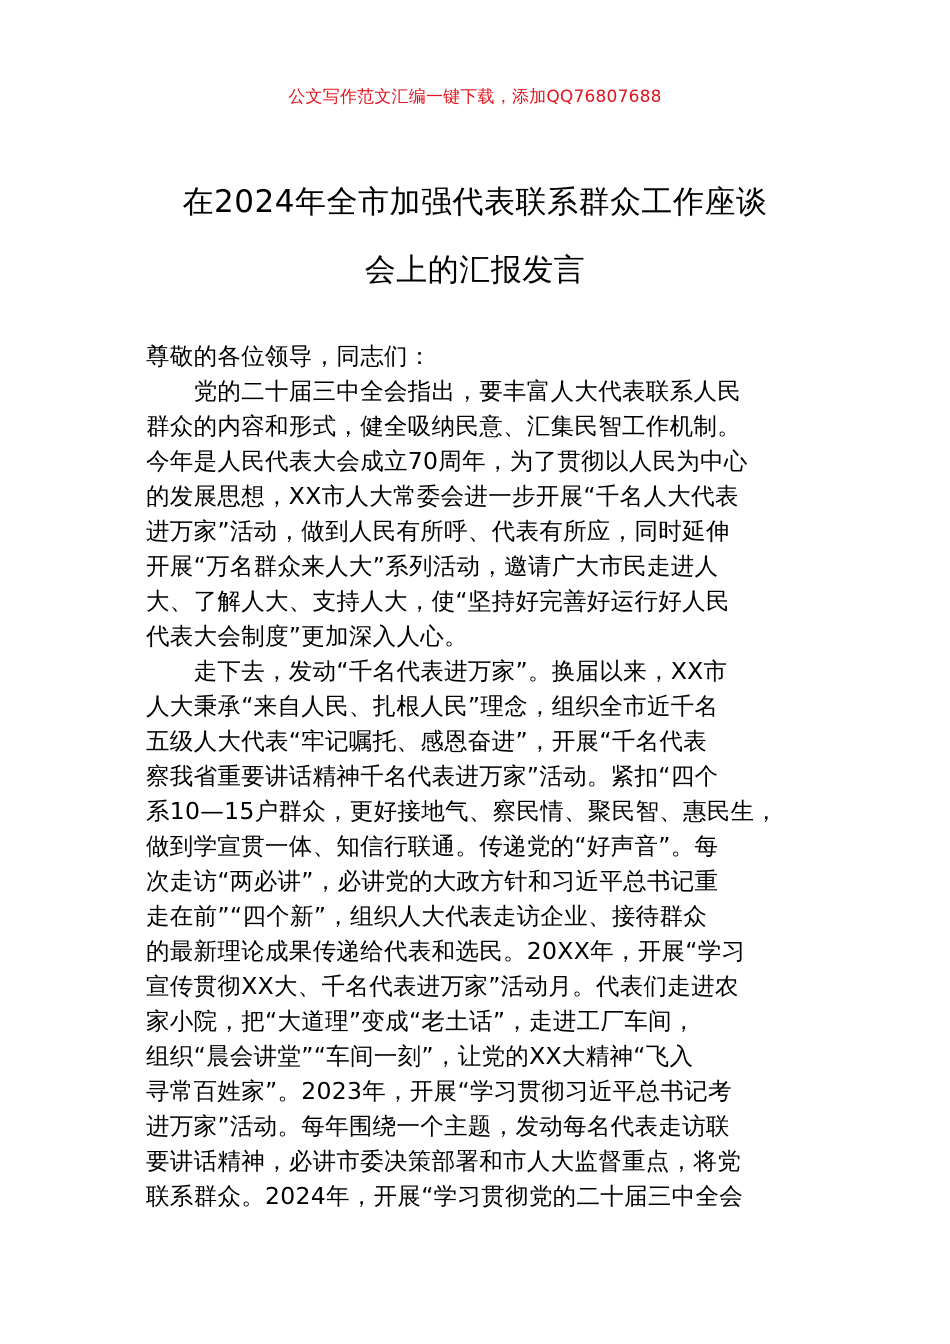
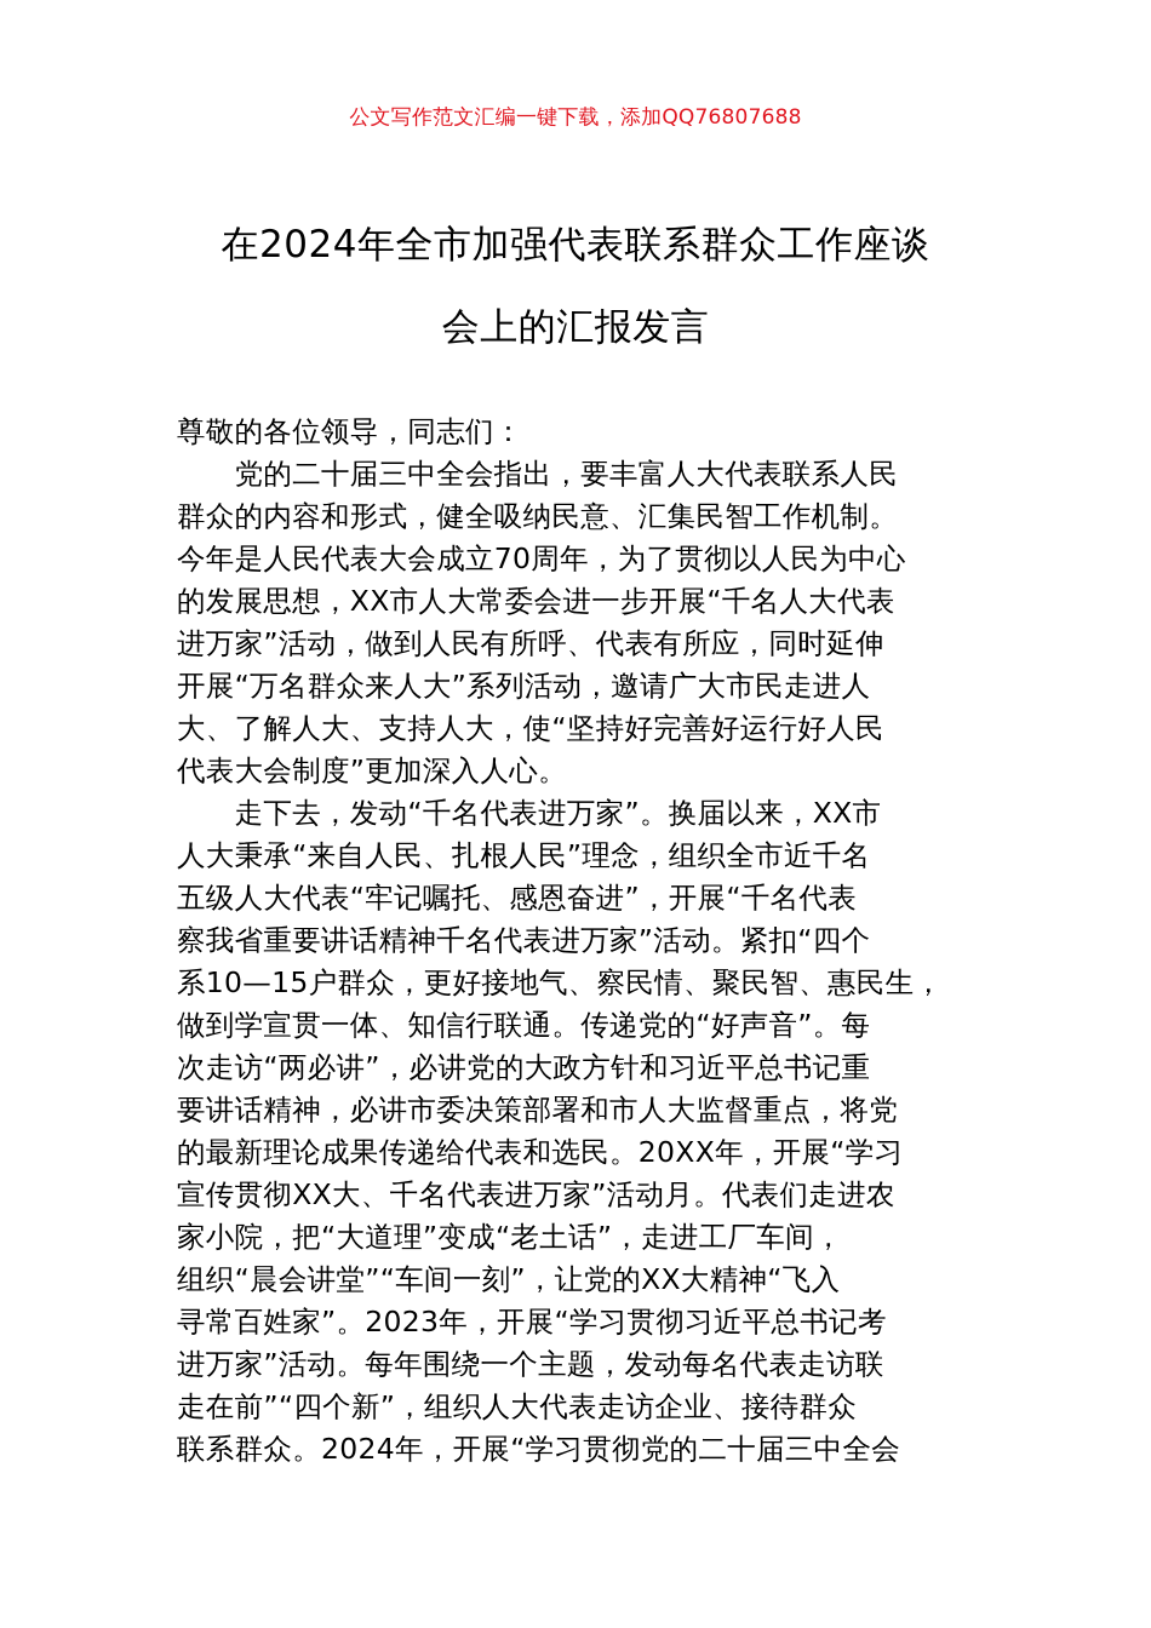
  公文写作范文汇编一键下载，添加QQ76807688
  在2024年全市加强代表联系群众工作座谈
  会上的汇报发言
  尊敬的各位领导，同志们：
  党的二十届三中全会指出，要丰富人大代表联系人民
  群众的内容和形式，健全吸纳民意、汇集民智工作机制。
  今年是人民代表大会成立70周年，为了贯彻以人民为中心
  的发展思想，XX市人大常委会进一步开展“千名人大代表
  进万家”活动，做到人民有所呼、代表有所应，同时延伸
  开展“万名群众来人大”系列活动，邀请广大市民走进人
  大、了解人大、支持人大，使“坚持好完善好运行好人民
  代表大会制度”更加深入人心。
  走下去，发动“千名代表进万家”。换届以来，XX市
  人大秉承“来自人民、扎根人民”理念，组织全市近千名
  五级人大代表“牢记嘱托、感恩奋进”，开展“千名代表
  察我省重要讲话精神千名代表进万家”活动。紧扣“四个
  系10—15户群众，更好接地气、察民情、聚民智、惠民生，
  做到学宣贯一体、知信行联通。传递党的“好声音”。每
  次走访“两必讲”，必讲党的大政方针和习近平总书记重
- 走在前”“四个新”，组织人大代表走访企业、接待群众
+ 要讲话精神，必讲市委决策部署和市人大监督重点，将党
  的最新理论成果传递给代表和选民。20XX年，开展“学习
  宣传贯彻XX大、千名代表进万家”活动月。代表们走进农
  家小院，把“大道理”变成“老土话”，走进工厂车间，
  组织“晨会讲堂”“车间一刻”，让党的XX大精神“飞入
  寻常百姓家”。2023年，开展“学习贯彻习近平总书记考
  进万家”活动。每年围绕一个主题，发动每名代表走访联
- 要讲话精神，必讲市委决策部署和市人大监督重点，将党
+ 走在前”“四个新”，组织人大代表走访企业、接待群众
  联系群众。2024年，开展“学习贯彻党的二十届三中全会
